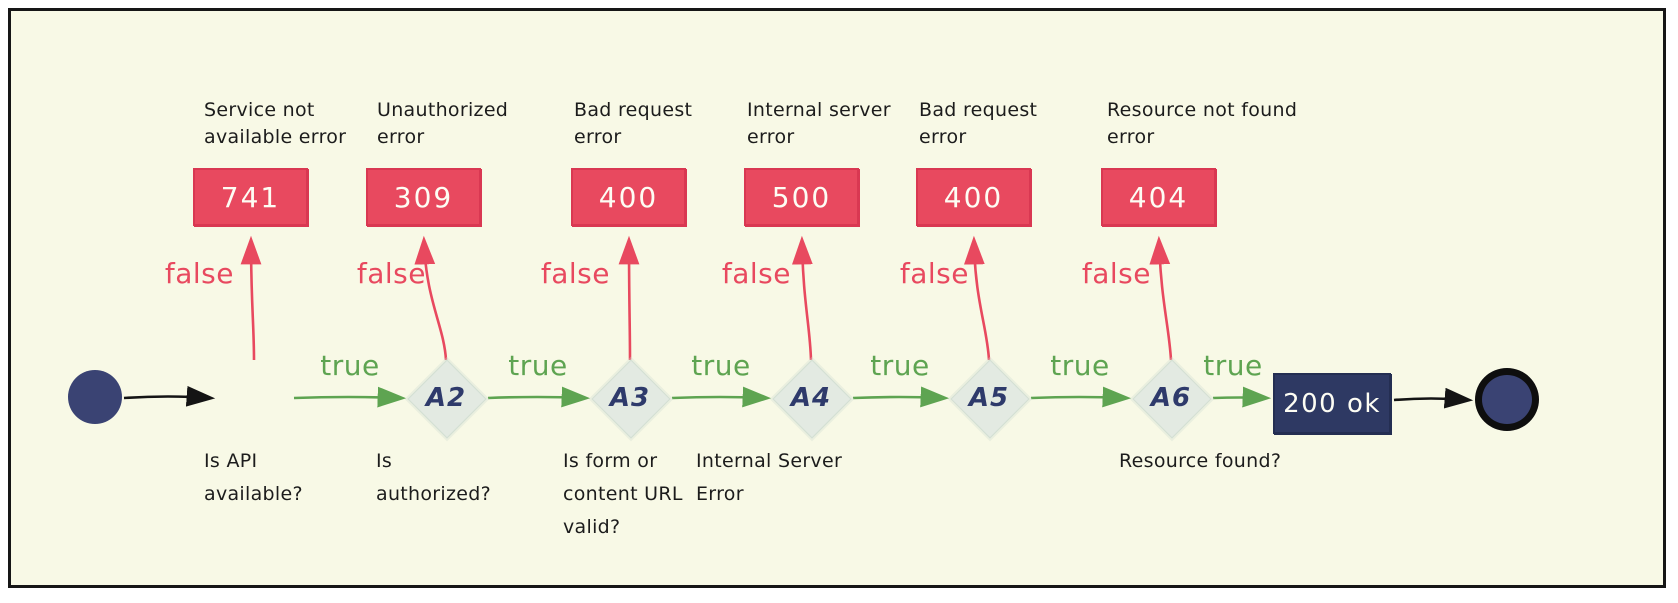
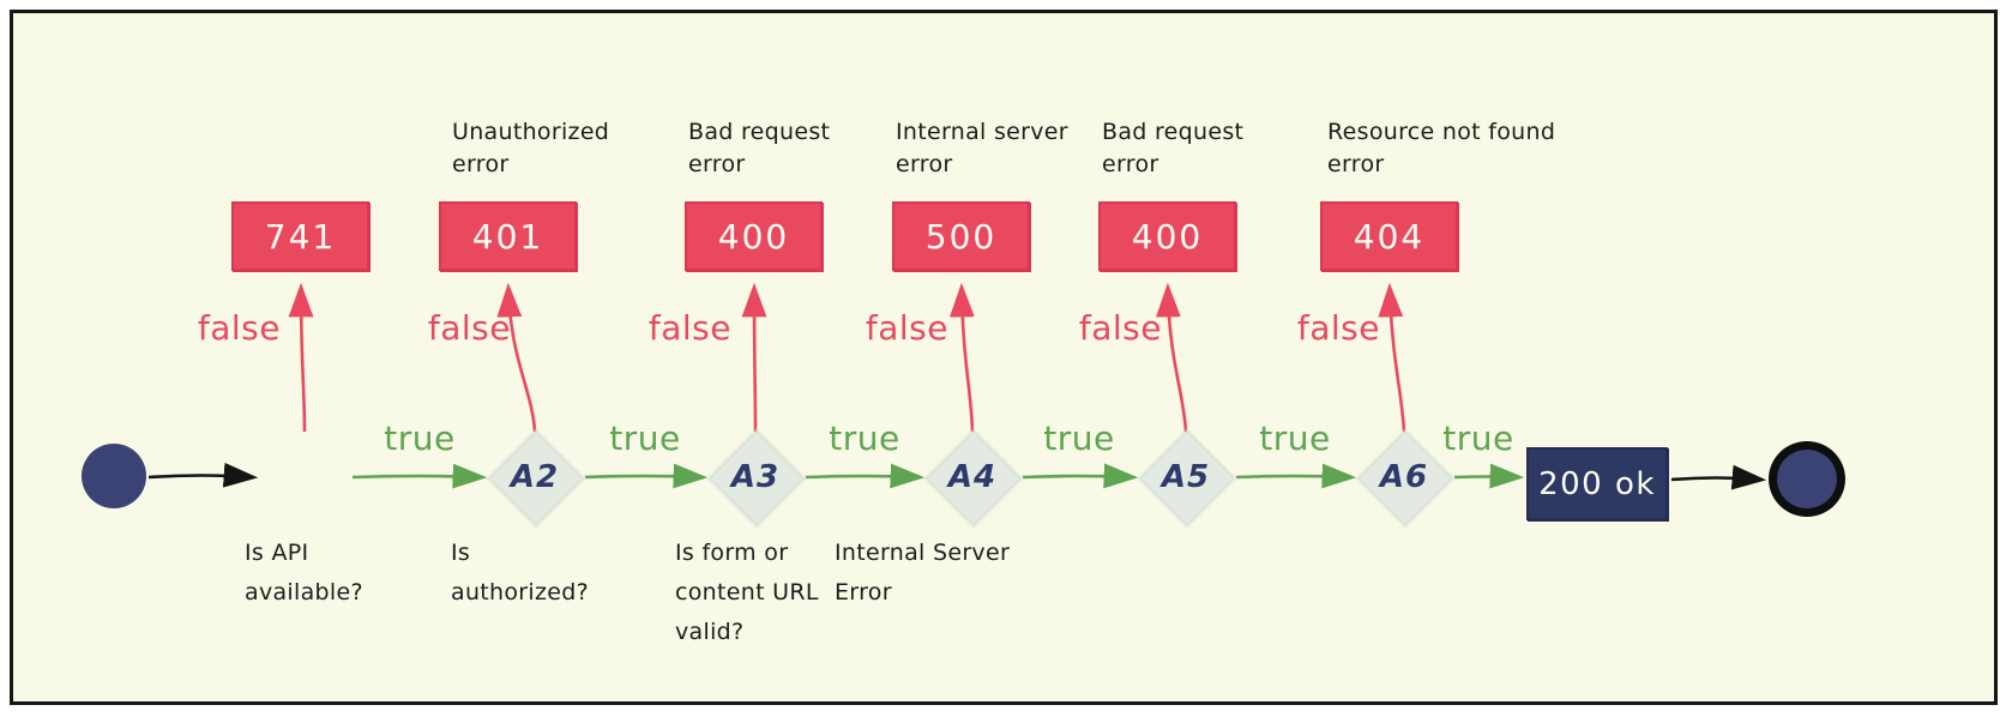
- Service not
- available error
  741
  false
  Is API
  available?
  Unauthorized
  error
- 309
+ 401
  false
  A2
  Is
  authorized?
  Bad request
  error
  400
  false
  A3
  Is form or
  content URL
  valid?
  Internal server
  error
  500
  false
  A4
  Internal Server
  Error
  Bad request
  error
  400
  false
  A5
  Resource not found
  error
  404
  false
  A6
- Resource found?
  true
  true
  true
  true
  true
  true
  200 ok
